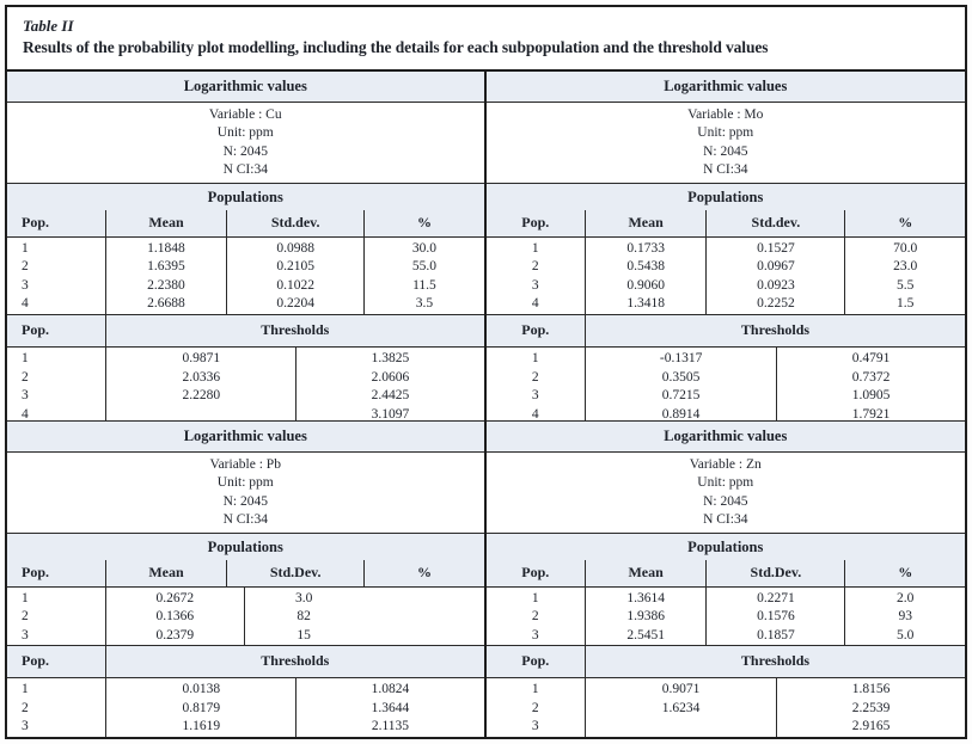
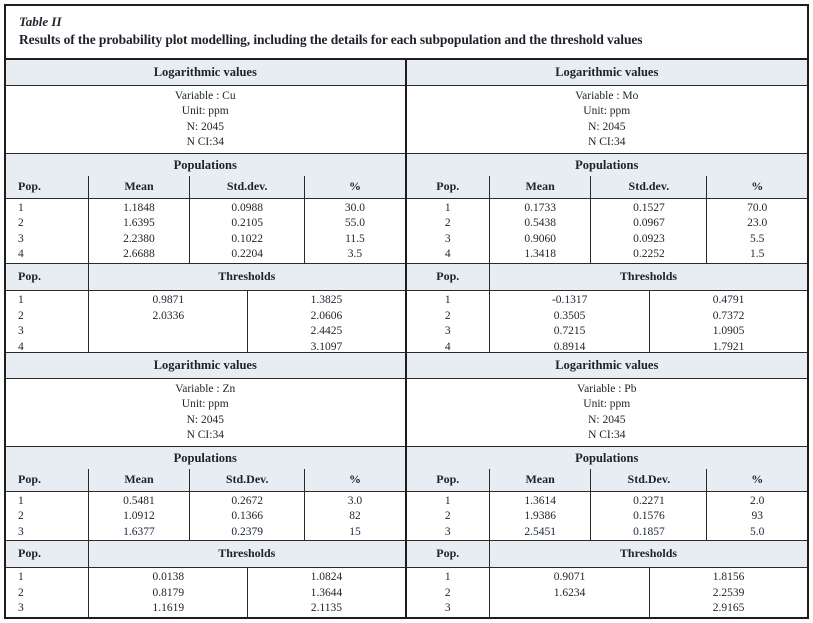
  Table II
  Results of the probability plot modelling, including the details for each subpopulation and the threshold values
  Logarithmic values
  Variable : Cu
  Unit: ppm
  N: 2045
  N CI:34
  Populations
  Pop.
  Mean
  Std.dev.
  %
  1
  2
  3
  4
  1.1848
  1.6395
  2.2380
  2.6688
  0.0988
  0.2105
  0.1022
  0.2204
  30.0
  55.0
  11.5
  3.5
  Pop.
  Thresholds
  1
  2
  3
  4
  0.9871
  2.0336
- 2.2280
  1.3825
  2.0606
  2.4425
  3.1097
  Logarithmic values
- Variable : Pb
+ Variable : Zn
  Unit: ppm
  N: 2045
  N CI:34
  Populations
  Pop.
  Mean
  Std.Dev.
  %
  1
  2
  3
+ 0.5481
+ 1.0912
+ 1.6377
  0.2672
  0.1366
  0.2379
  3.0
  82
  15
  Pop.
  Thresholds
  1
  2
  3
  0.0138
  0.8179
  1.1619
  1.0824
  1.3644
  2.1135
  Logarithmic values
  Variable : Mo
  Unit: ppm
  N: 2045
  N CI:34
  Populations
  Pop.
  Mean
  Std.dev.
  %
  1
  2
  3
  4
  0.1733
  0.5438
  0.9060
  1.3418
  0.1527
  0.0967
  0.0923
  0.2252
  70.0
  23.0
  5.5
  1.5
  Pop.
  Thresholds
  1
  2
  3
  4
  -0.1317
  0.3505
  0.7215
  0.8914
  0.4791
  0.7372
  1.0905
  1.7921
  Logarithmic values
- Variable : Zn
+ Variable : Pb
  Unit: ppm
  N: 2045
  N CI:34
  Populations
  Pop.
  Mean
  Std.Dev.
  %
  1
  2
  3
  1.3614
  1.9386
  2.5451
  0.2271
  0.1576
  0.1857
  2.0
  93
  5.0
  Pop.
  Thresholds
  1
  2
  3
  0.9071
  1.6234
  1.8156
  2.2539
  2.9165
